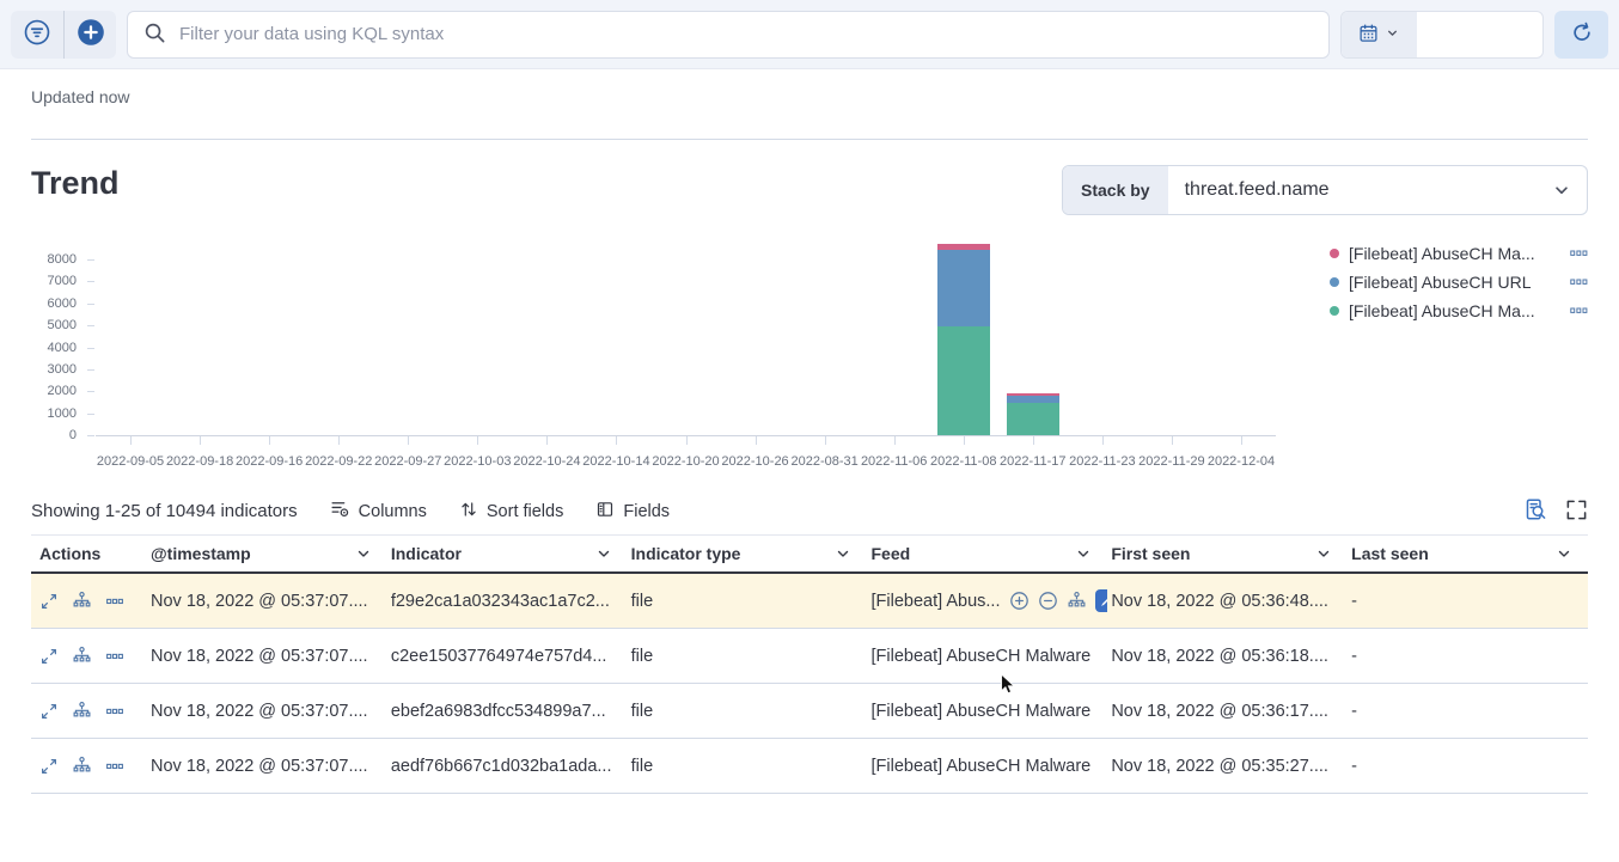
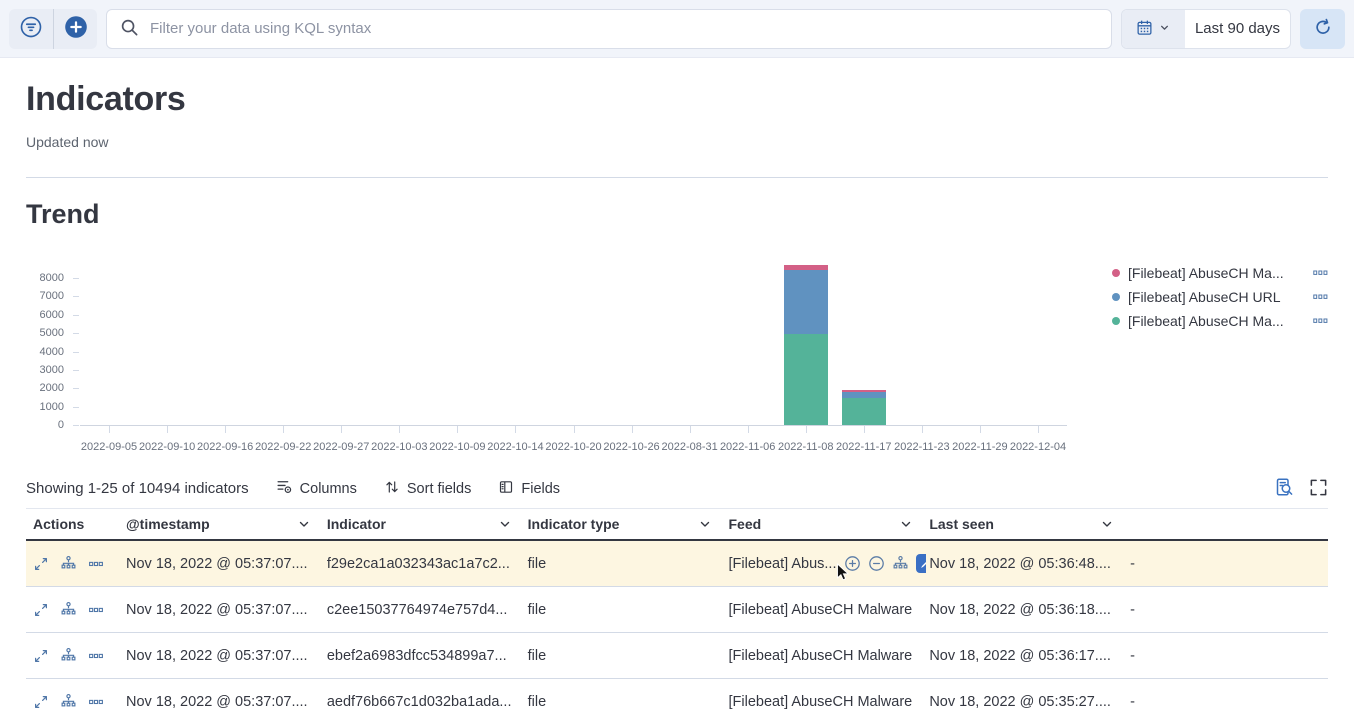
  Filter your data using KQL syntax
+ Last 90 days
+ Indicators
  Updated now
  Trend
- Stack by
- threat.feed.name
  [Filebeat] AbuseCH Ma...
  [Filebeat] AbuseCH URL
  [Filebeat] AbuseCH Ma...
  0
  1000
  2000
  3000
  4000
  5000
  6000
  7000
  8000
  2022-09-05
- 2022-09-18
+ 2022-09-10
  2022-09-16
  2022-09-22
  2022-09-27
  2022-10-03
- 2022-10-24
+ 2022-10-09
  2022-10-14
  2022-10-20
  2022-10-26
  2022-08-31
  2022-11-06
  2022-11-08
  2022-11-17
  2022-11-23
  2022-11-29
  2022-12-04
  Showing 1-25 of 10494 indicators
  Columns
  Sort fields
  Fields
  Actions
  @timestamp
  Indicator
  Indicator type
  Feed
- First seen
  Last seen
  Nov 18, 2022 @ 05:37:07....
  f29e2ca1a032343ac1a7c2...
  file
  [Filebeat] Abus...
  Nov 18, 2022 @ 05:36:48....
  -
  Nov 18, 2022 @ 05:37:07....
  c2ee15037764974e757d4...
  file
  [Filebeat] AbuseCH Malware
  Nov 18, 2022 @ 05:36:18....
  -
  Nov 18, 2022 @ 05:37:07....
  ebef2a6983dfcc534899a7...
  file
  [Filebeat] AbuseCH Malware
  Nov 18, 2022 @ 05:36:17....
  -
  Nov 18, 2022 @ 05:37:07....
  aedf76b667c1d032ba1ada...
  file
  [Filebeat] AbuseCH Malware
  Nov 18, 2022 @ 05:35:27....
  -
